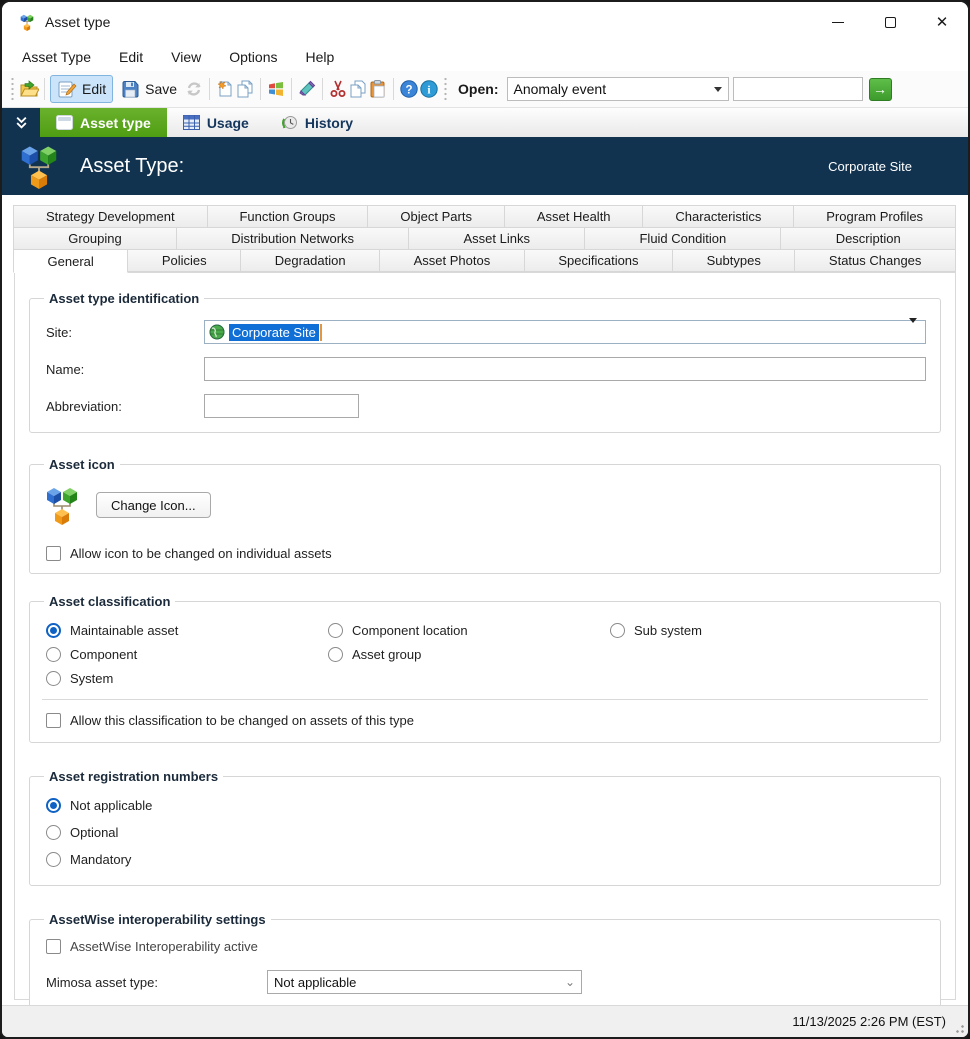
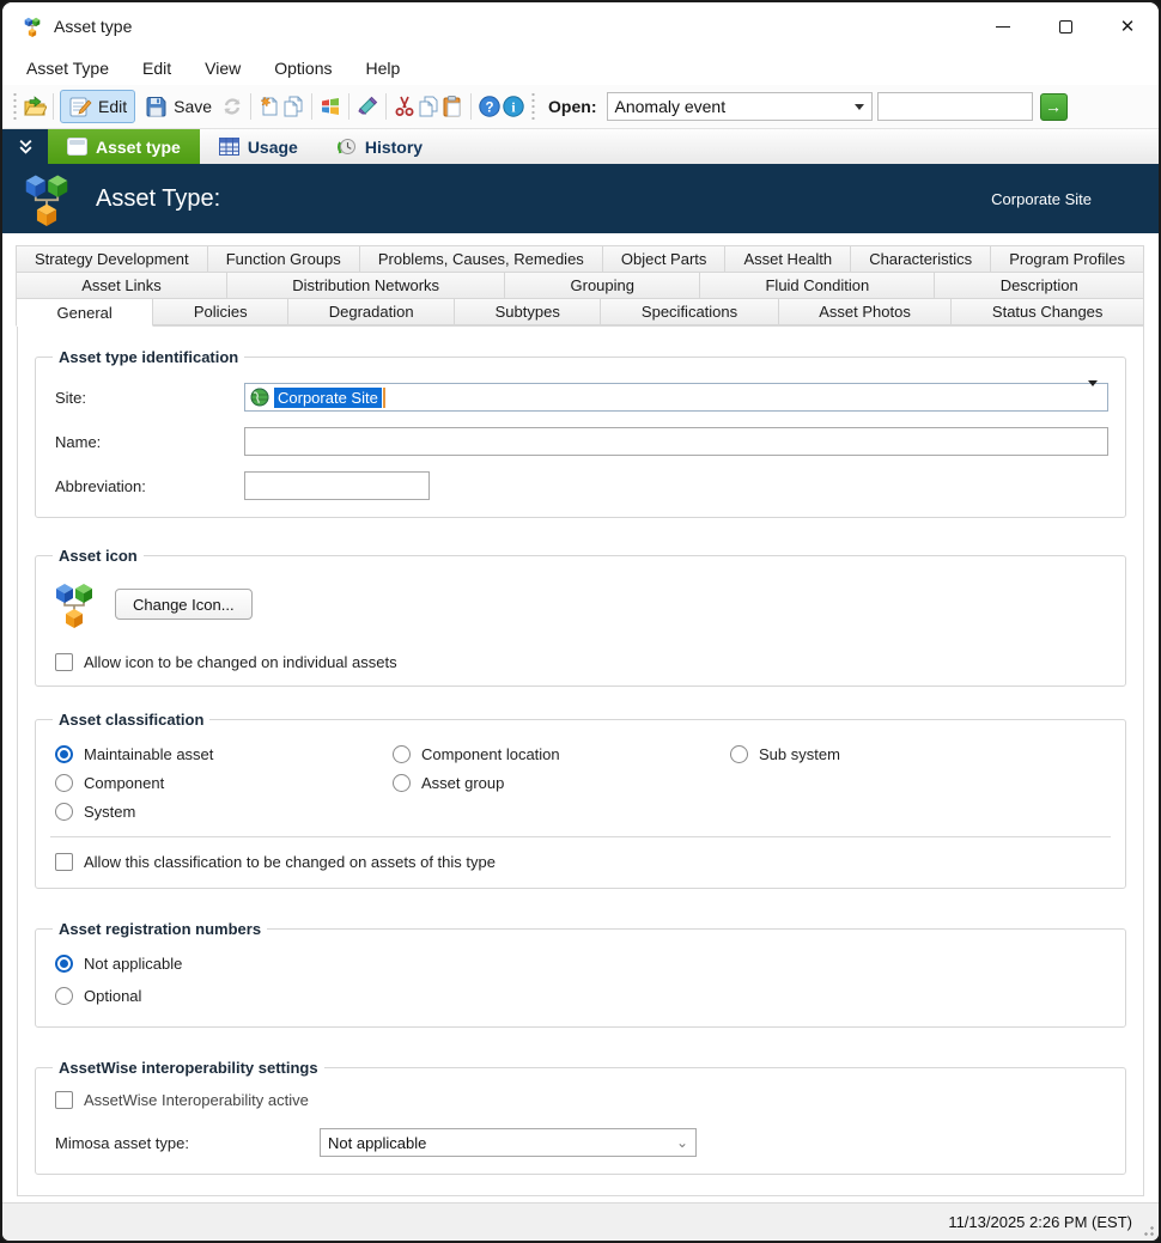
  Asset type
  ✕
  Asset Type
  Edit
  View
  Options
  Help
  Edit
  Save
  ?
  i
  Open:
  Anomaly event
  →
  Asset type
  Usage
  History
  Asset Type:
  Corporate Site
  Strategy Development
  Function Groups
+ Problems, Causes, Remedies
  Object Parts
  Asset Health
  Characteristics
  Program Profiles
- Grouping
+ Asset Links
  Distribution Networks
- Asset Links
+ Grouping
  Fluid Condition
  Description
  General
  Policies
  Degradation
- Asset Photos
+ Subtypes
  Specifications
- Subtypes
+ Asset Photos
  Status Changes
  Asset type identification
  Site:
  Corporate Site
  Name:
  Abbreviation:
  Asset icon
  Change Icon...
  Allow icon to be changed on individual assets
  Asset classification
  Maintainable asset
  Component location
  Sub system
  Component
  Asset group
  System
  Allow this classification to be changed on assets of this type
  Asset registration numbers
  Not applicable
  Optional
- Mandatory
  AssetWise interoperability settings
  AssetWise Interoperability active
  Mimosa asset type:
  Not applicable
  ⌄
  11/13/2025 2:26 PM (EST)
